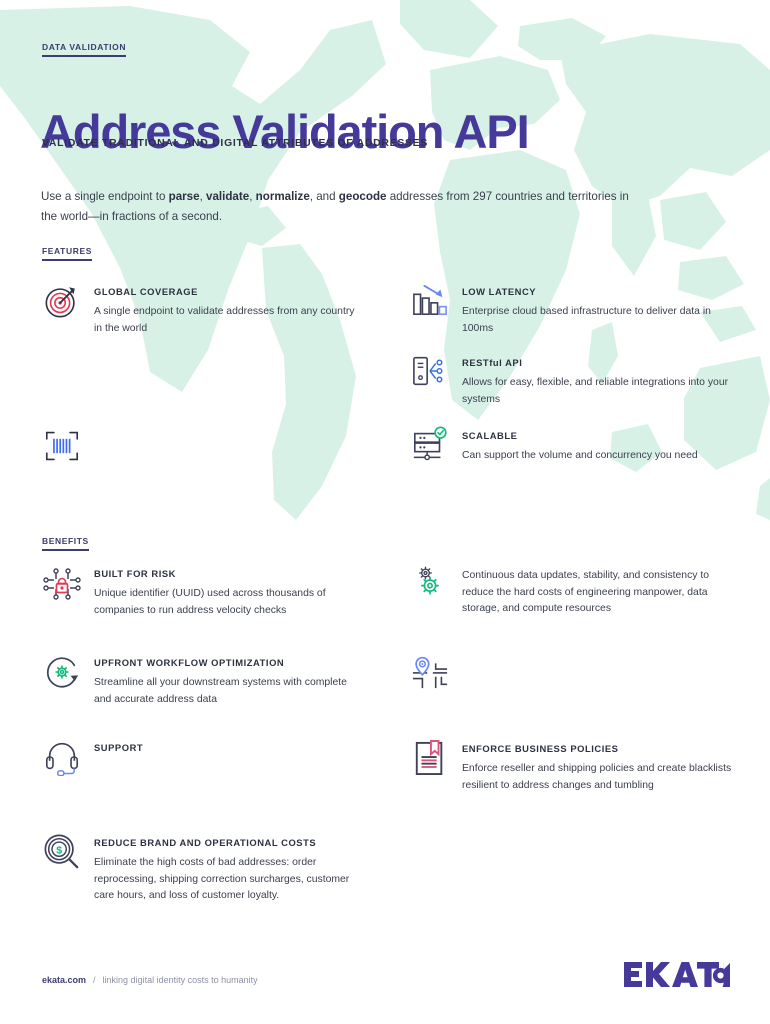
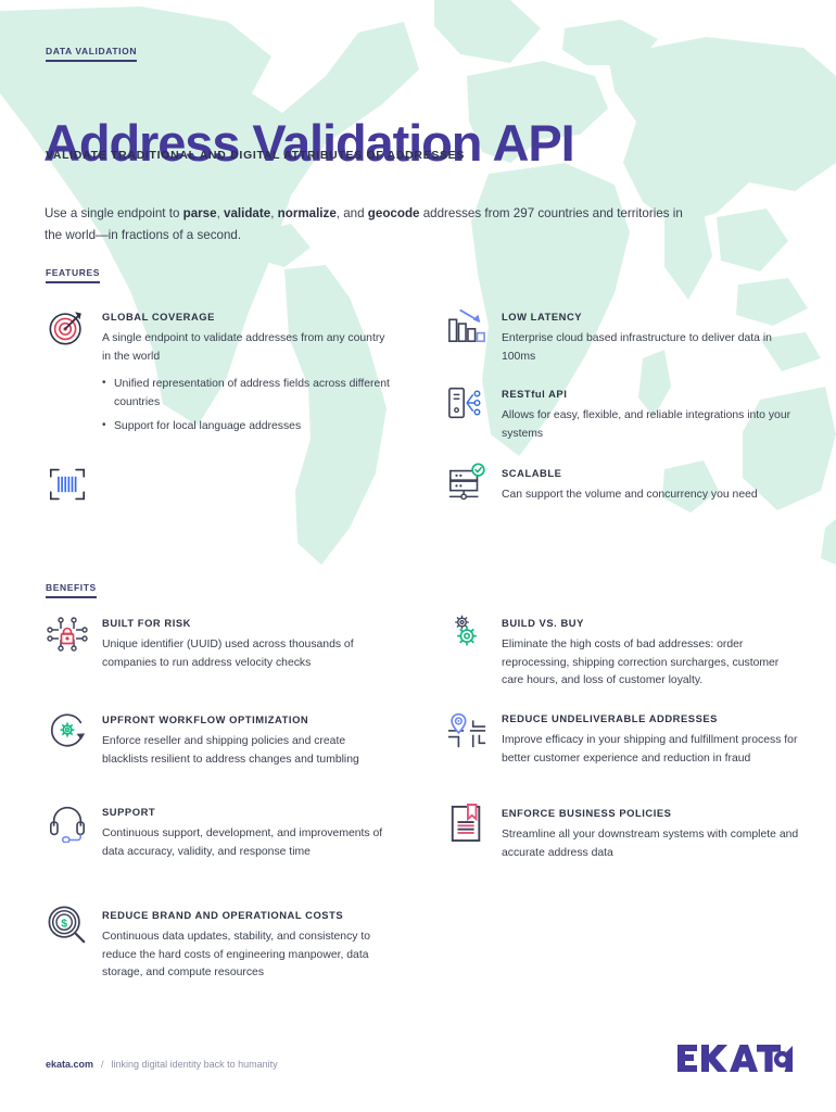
  DATA VALIDATION
  Address Validation API
  VALIDATE TRADITIONAL AND DIGITAL ATTRIBUTES OF ADDRESSES
  Use a single endpoint to parse, validate, normalize, and geocode addresses from 297 countries and territories in the world—in fractions of a second.
  FEATURES
  GLOBAL COVERAGE
  A single endpoint to validate addresses from any country in the world
+ Unified representation of address fields across different countries
+ Support for local language addresses
  LOW LATENCY
  Enterprise cloud based infrastructure to deliver data in 100ms
  RESTful API
  Allows for easy, flexible, and reliable integrations into your systems
  SCALABLE
  Can support the volume and concurrency you need
  BENEFITS
  BUILT FOR RISK
  Unique identifier (UUID) used across thousands of companies to run address velocity checks
  UPFRONT WORKFLOW OPTIMIZATION
- Streamline all your downstream systems with complete and accurate address data
+ Enforce reseller and shipping policies and create blacklists resilient to address changes and tumbling
  SUPPORT
+ Continuous support, development, and improvements of data accuracy, validity, and response time
  $
  REDUCE BRAND AND OPERATIONAL COSTS
- Eliminate the high costs of bad addresses: order reprocessing, shipping correction surcharges, customer care hours, and loss of customer loyalty.
+ Continuous data updates, stability, and consistency to reduce the hard costs of engineering manpower, data storage, and compute resources
+ BUILD VS. BUY
- Continuous data updates, stability, and consistency to reduce the hard costs of engineering manpower, data storage, and compute resources
+ Eliminate the high costs of bad addresses: order reprocessing, shipping correction surcharges, customer care hours, and loss of customer loyalty.
+ REDUCE UNDELIVERABLE ADDRESSES
+ Improve efficacy in your shipping and fulfillment process for better customer experience and reduction in fraud
  ENFORCE BUSINESS POLICIES
- Enforce reseller and shipping policies and create blacklists resilient to address changes and tumbling
+ Streamline all your downstream systems with complete and accurate address data
  ekata.com
  /
- linking digital identity costs to humanity
+ linking digital identity back to humanity
